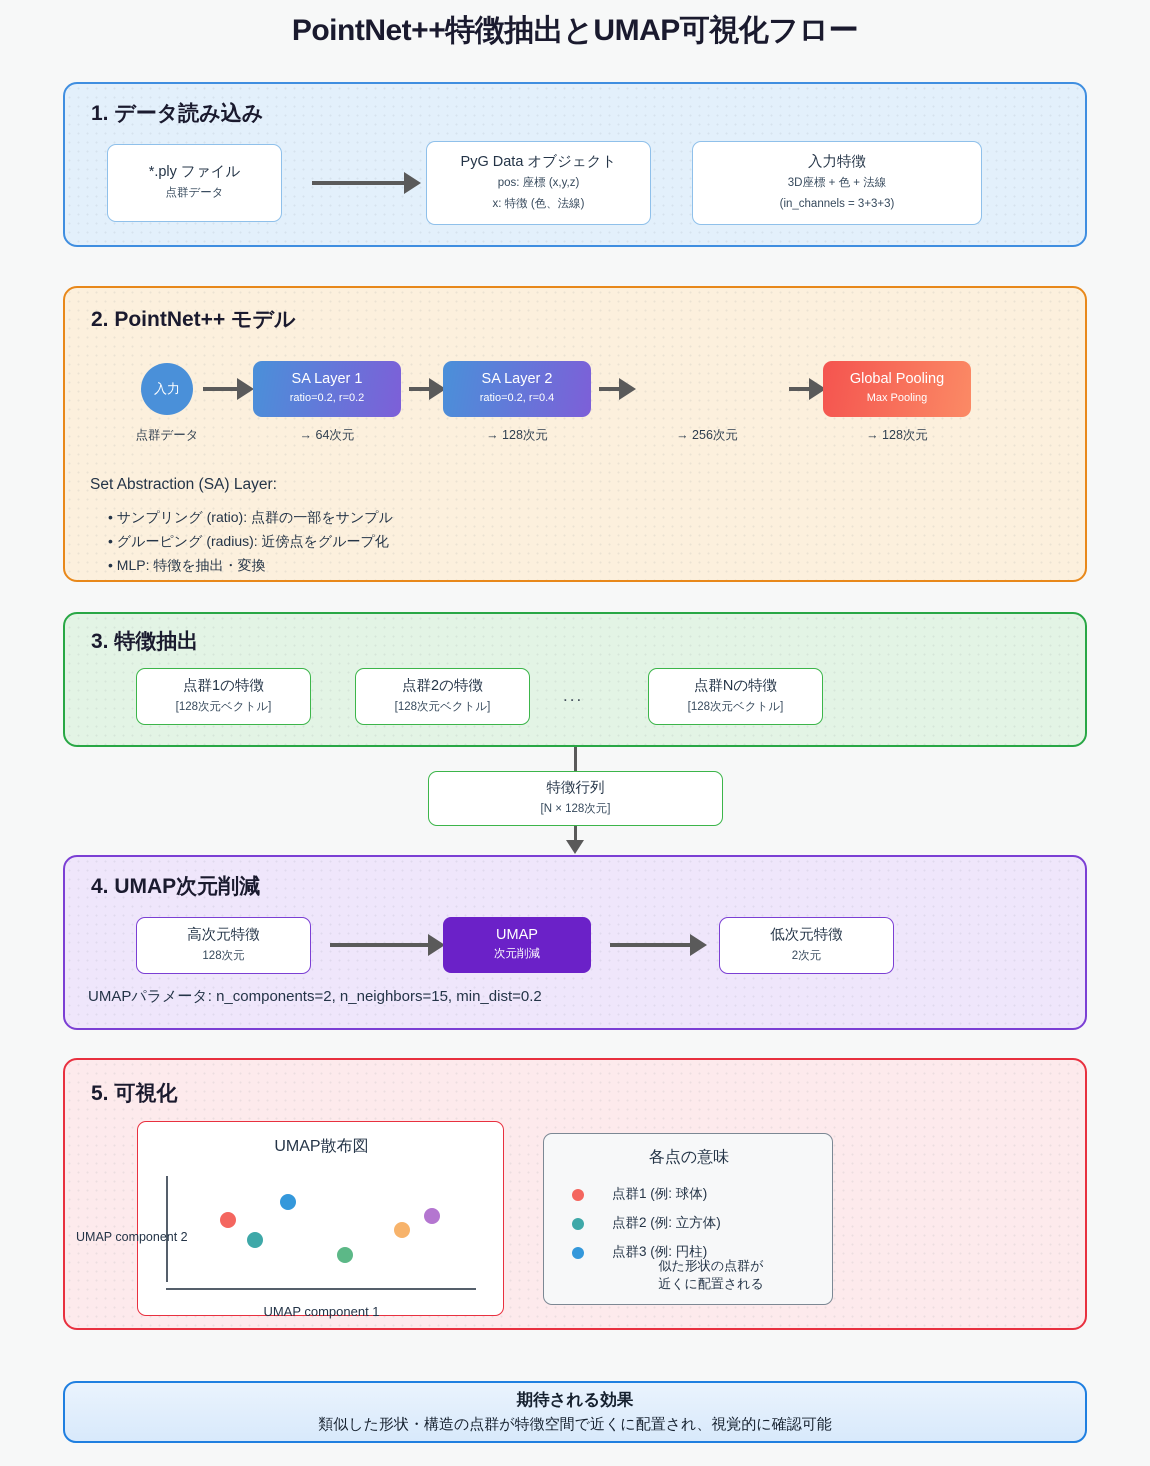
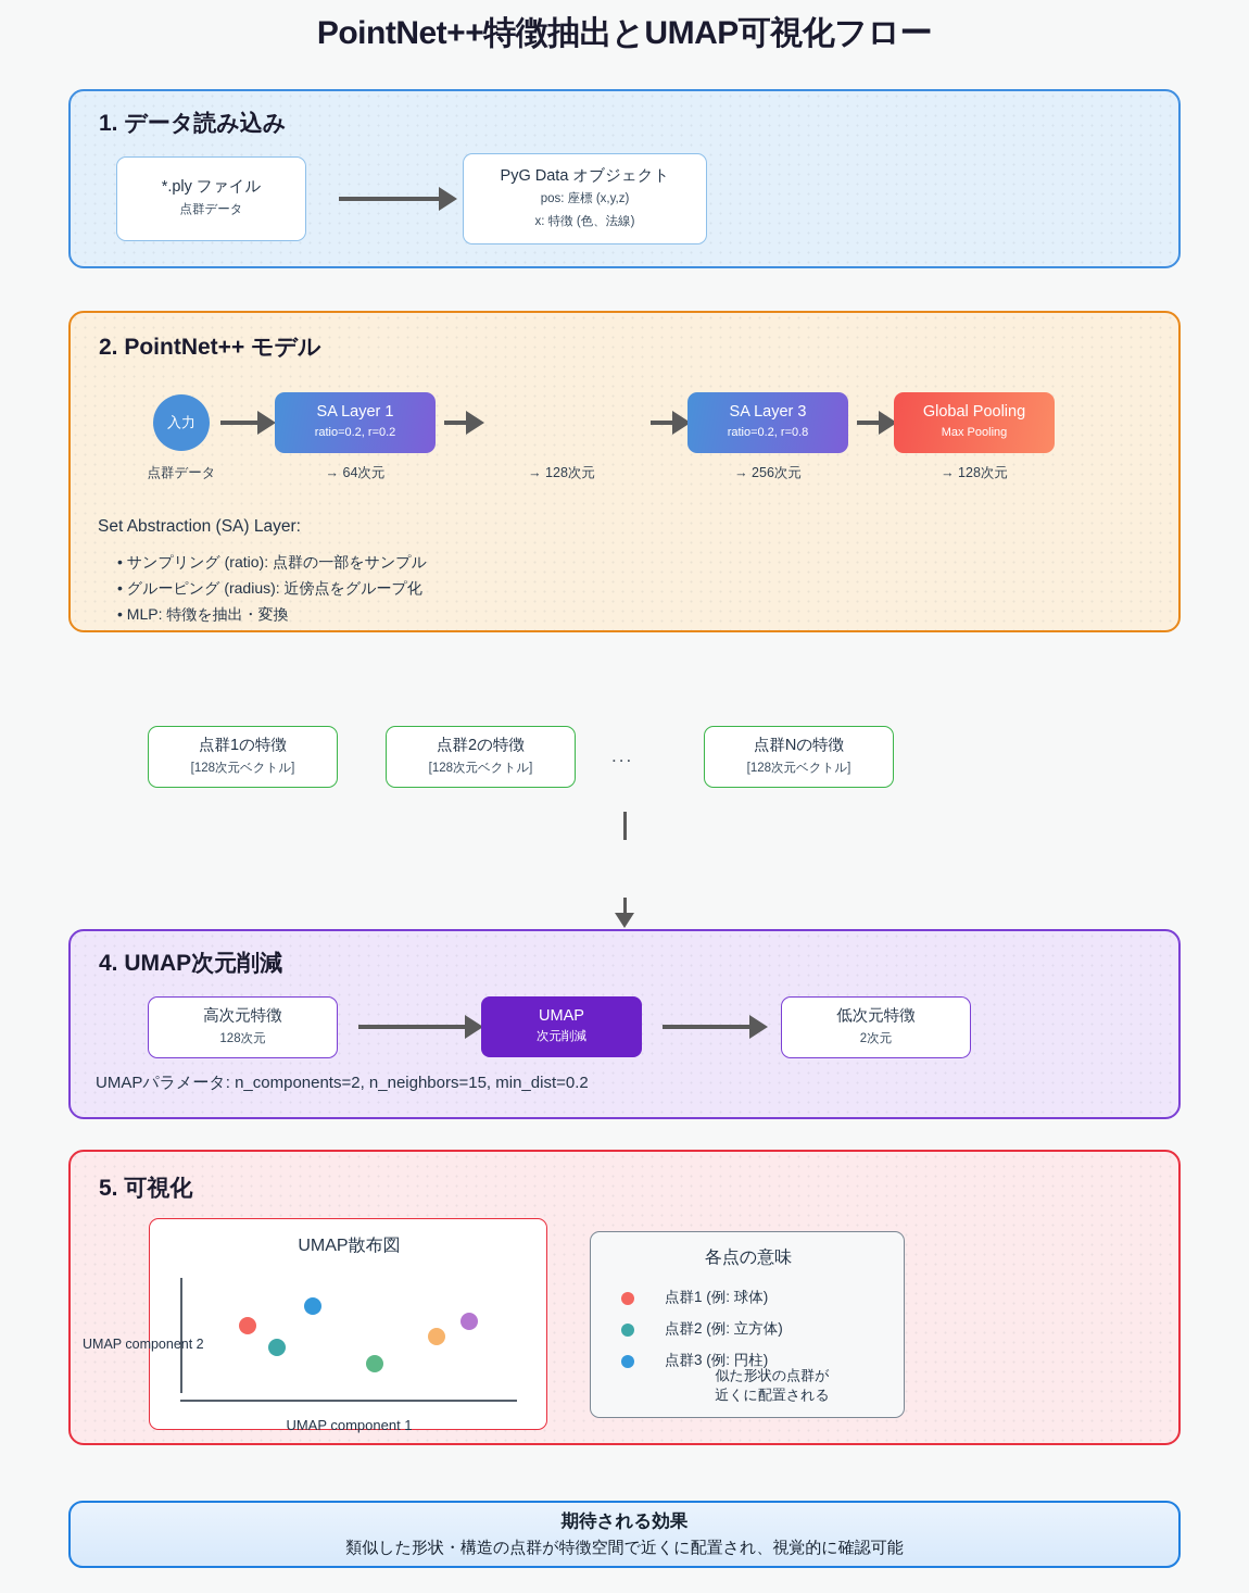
  PointNet++特徴抽出とUMAP可視化フロー
  1. データ読み込み
  *.ply ファイル
  点群データ
  PyG Data オブジェクト
  pos: 座標 (x,y,z)
  x: 特徴 (色、法線)
- 入力特徴
- 3D座標 + 色 + 法線
- (in_channels = 3+3+3)
  2. PointNet++ モデル
  入力
  点群データ
  SA Layer 1
  ratio=0.2, r=0.2
  → 64次元
- SA Layer 2
- ratio=0.2, r=0.4
  → 128次元
+ SA Layer 3
+ ratio=0.2, r=0.8
  → 256次元
  Global Pooling
  Max Pooling
  → 128次元
  Set Abstraction (SA) Layer:
  • サンプリング (ratio): 点群の一部をサンプル
  • グルーピング (radius): 近傍点をグループ化
  • MLP: 特徴を抽出・変換
- 3. 特徴抽出
  点群1の特徴
  [128次元ベクトル]
  点群2の特徴
  [128次元ベクトル]
  ...
  点群Nの特徴
  [128次元ベクトル]
- 特徴行列
- [N × 128次元]
  4. UMAP次元削減
  高次元特徴
  128次元
  UMAP
  次元削減
  低次元特徴
  2次元
  UMAPパラメータ: n_components=2, n_neighbors=15, min_dist=0.2
  5. 可視化
  UMAP散布図
  UMAP component 2
  UMAP component 1
  各点の意味
  点群1 (例: 球体)
  点群2 (例: 立方体)
  点群3 (例: 円柱)
  似た形状の点群が
  近くに配置される
  期待される効果
  類似した形状・構造の点群が特徴空間で近くに配置され、視覚的に確認可能
